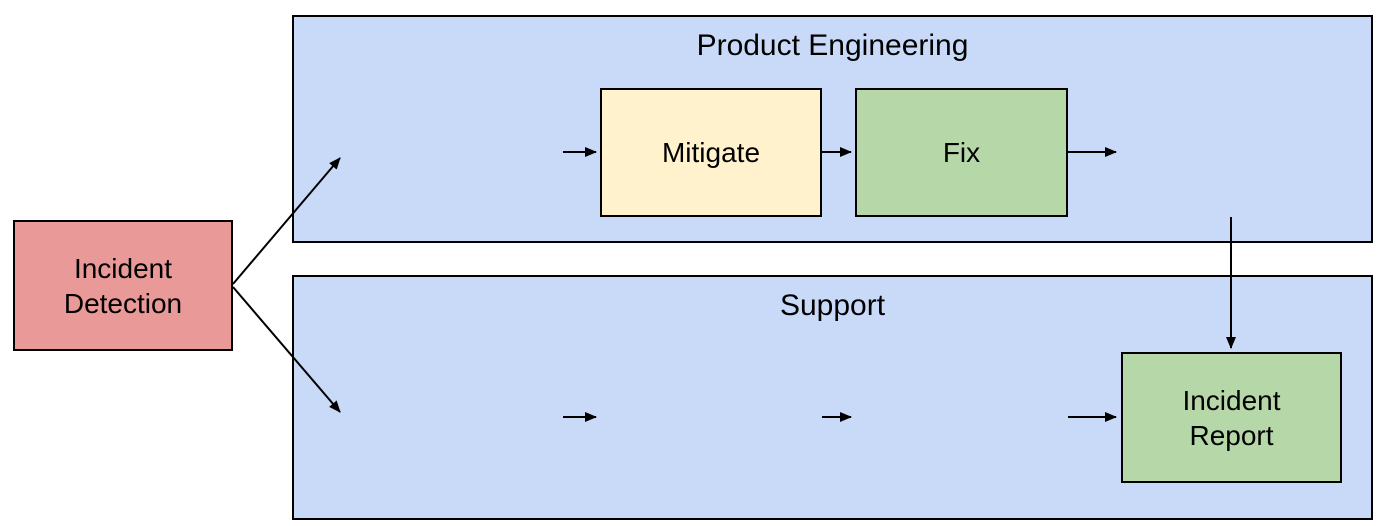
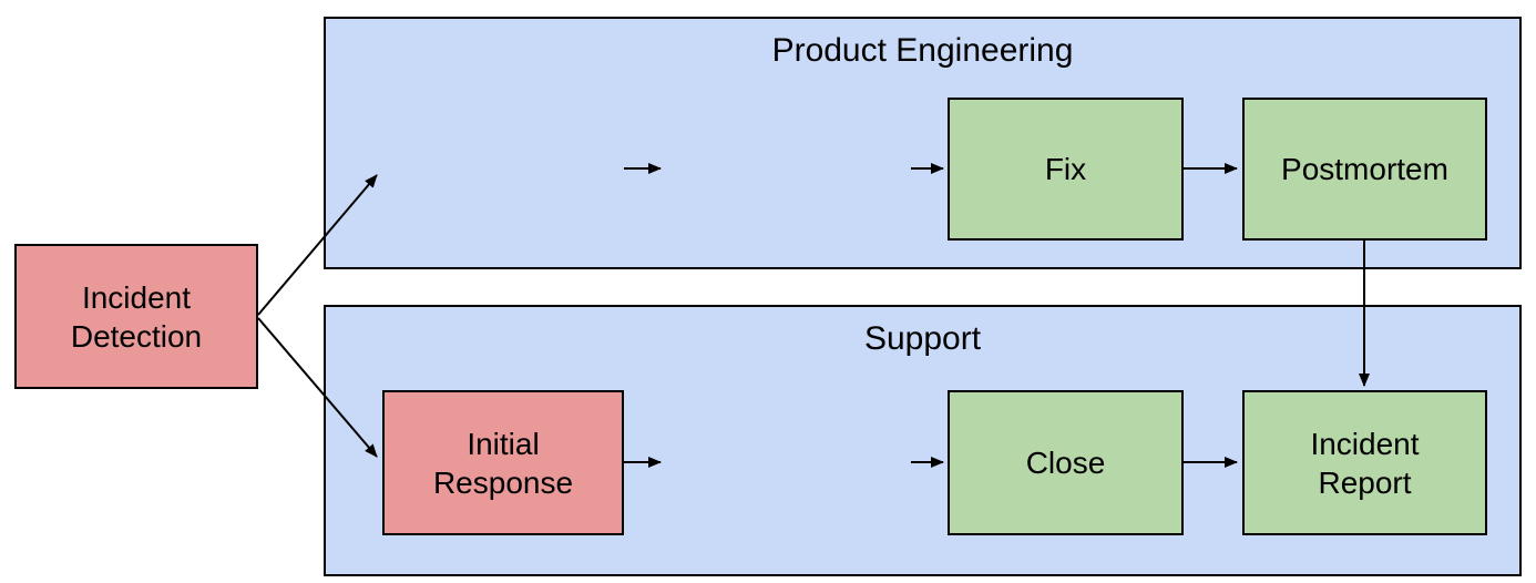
  Product Engineering
  Support
  Incident
  Detection
- Mitigate
  Fix
+ Postmortem
+ Initial
+ Response
+ Close
  Incident
  Report
